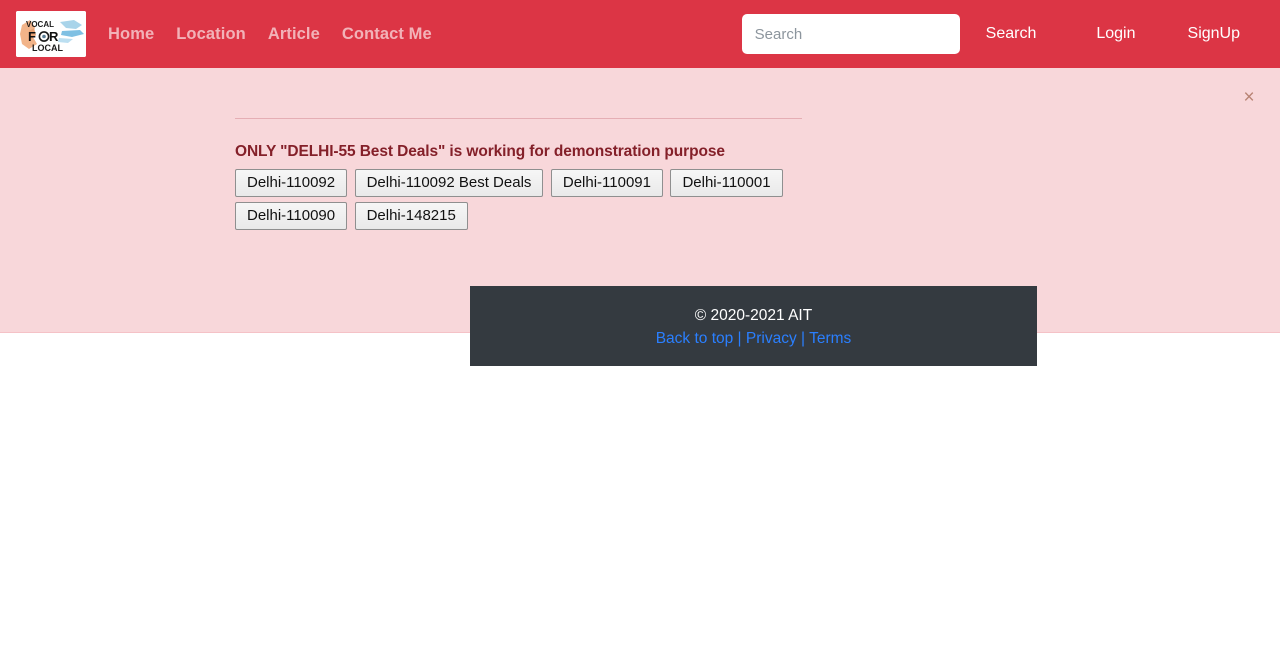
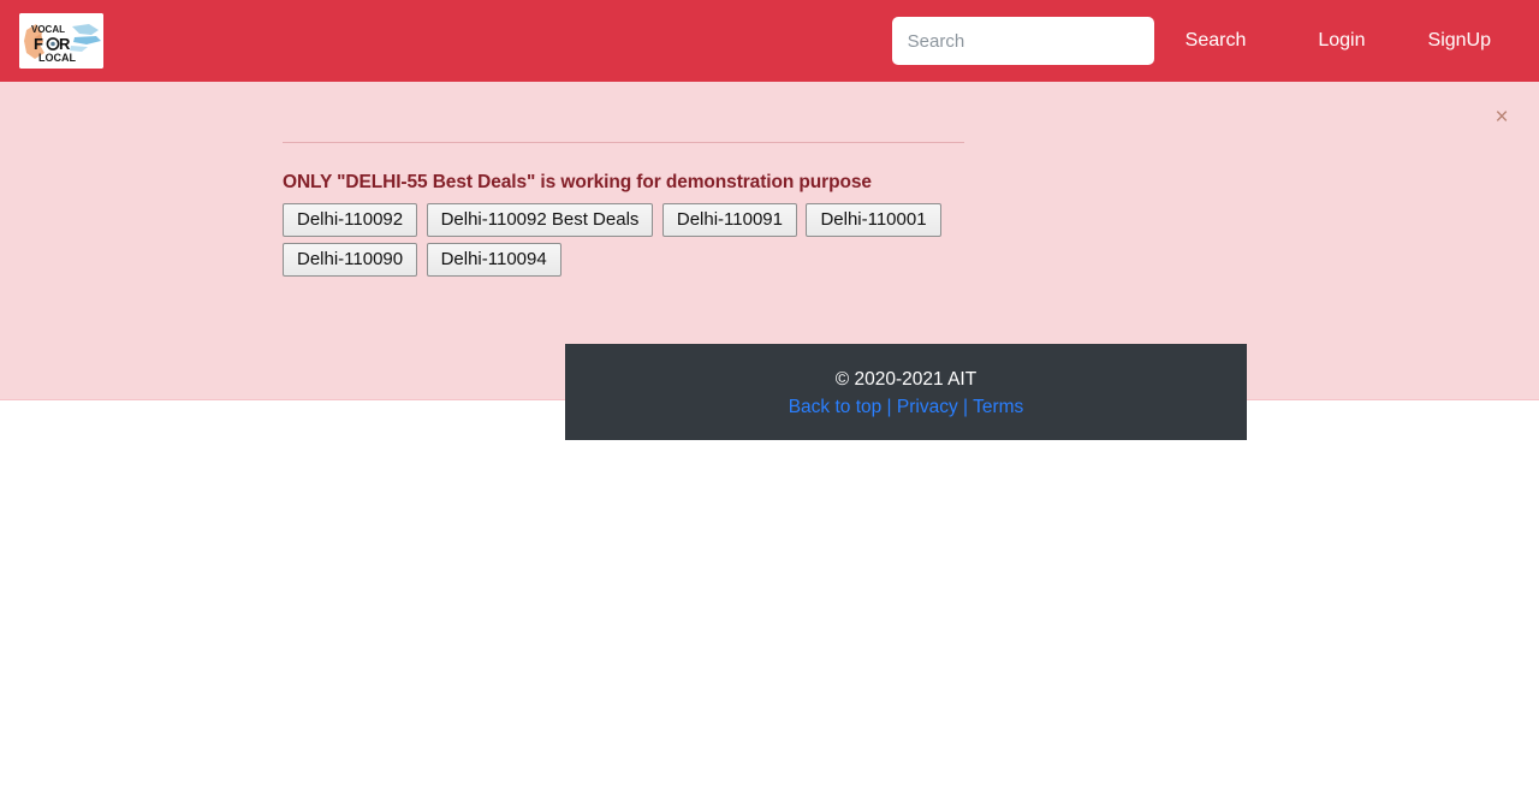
  VOCAL
  F
  R
  LOCAL
- Home
- Location
- Article
- Contact Me
  Search
  Search
  Login
  SignUp
  ×
  ONLY "DELHI-55 Best Deals" is working for demonstration purpose
- Delhi-110092 Delhi-110092 Best Deals Delhi-110091 Delhi-110001 Delhi-110090 Delhi-148215
+ Delhi-110092 Delhi-110092 Best Deals Delhi-110091 Delhi-110001 Delhi-110090 Delhi-110094
  © 2020-2021 AIT
  Back to top | Privacy | Terms
